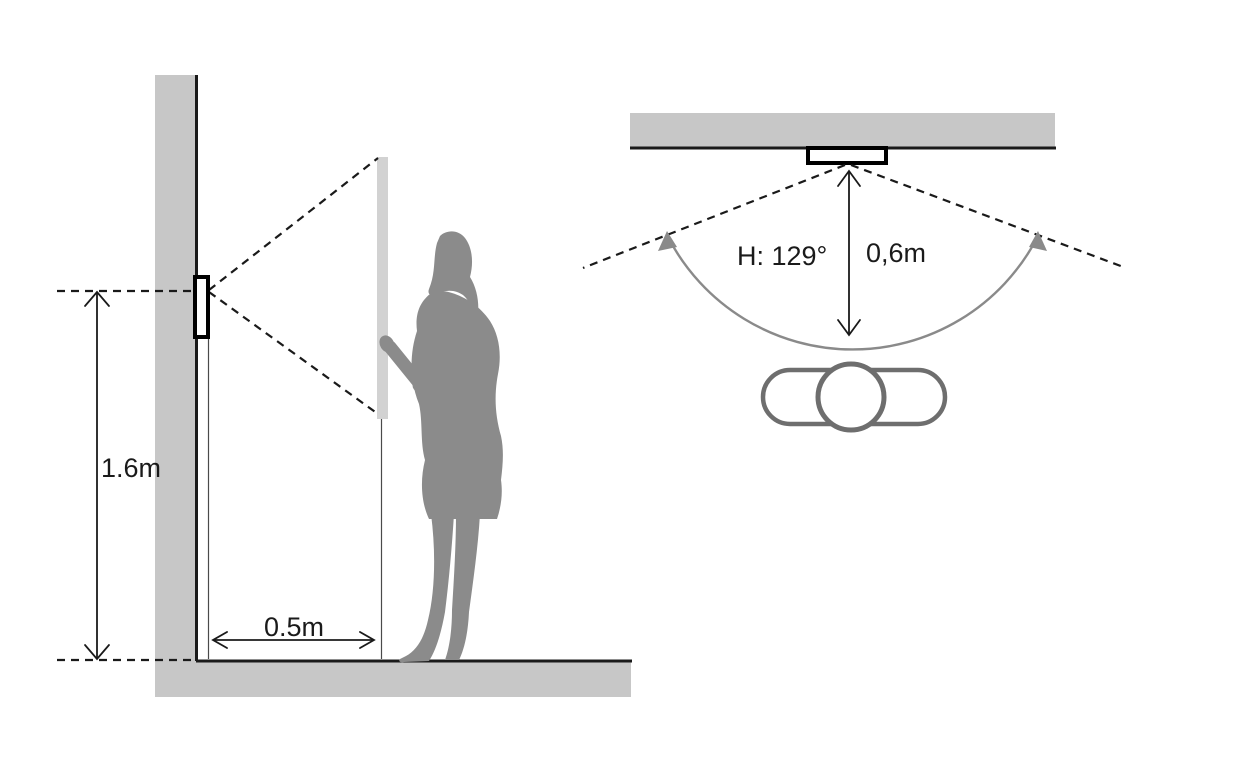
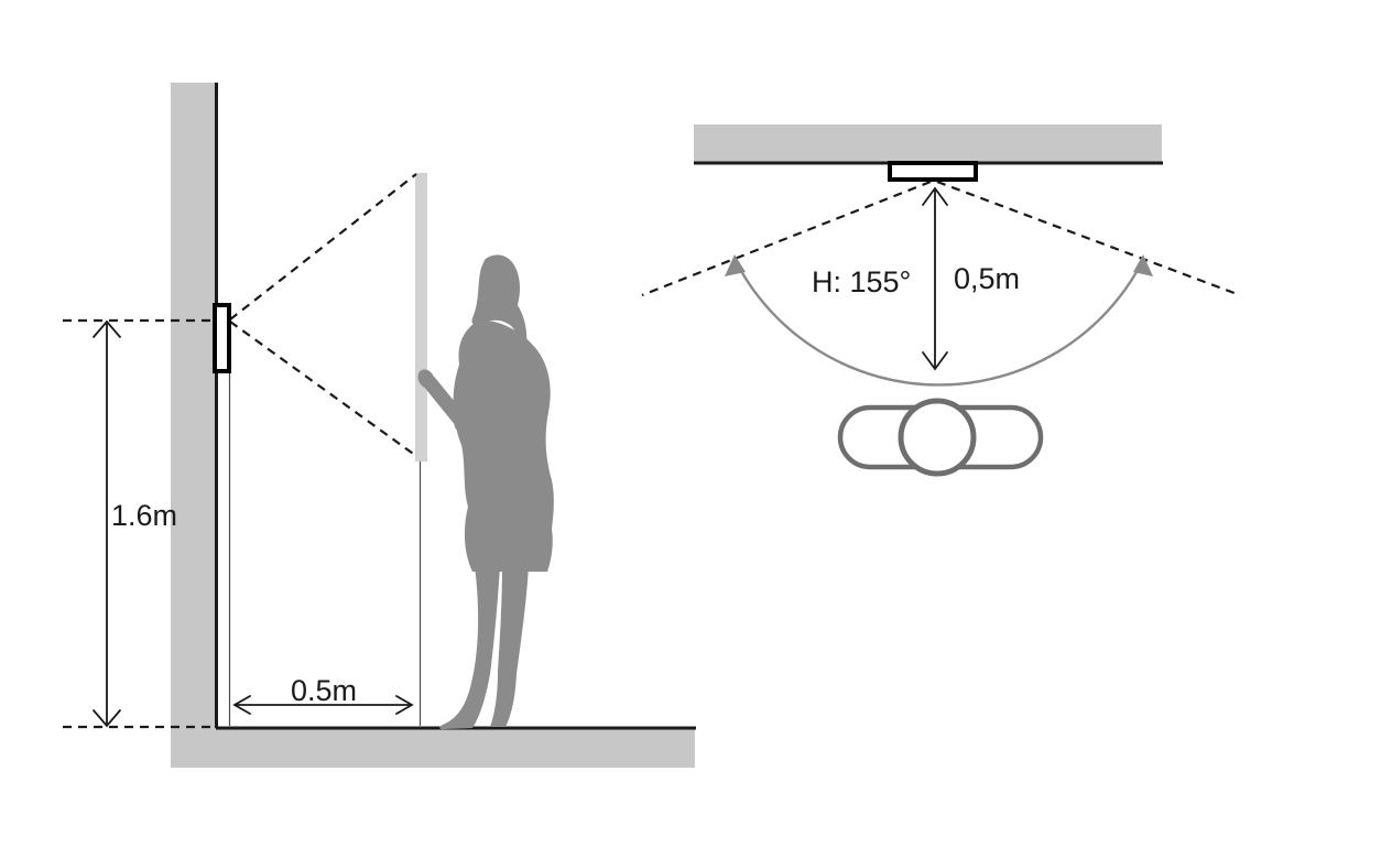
  1.6m
  0.5m
- H: 129°
+ H: 155°
- 0,6m
+ 0,5m
